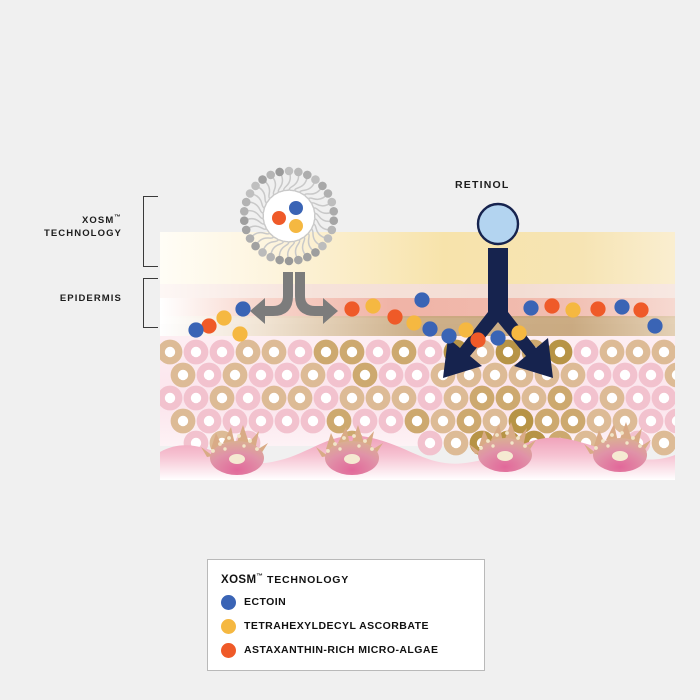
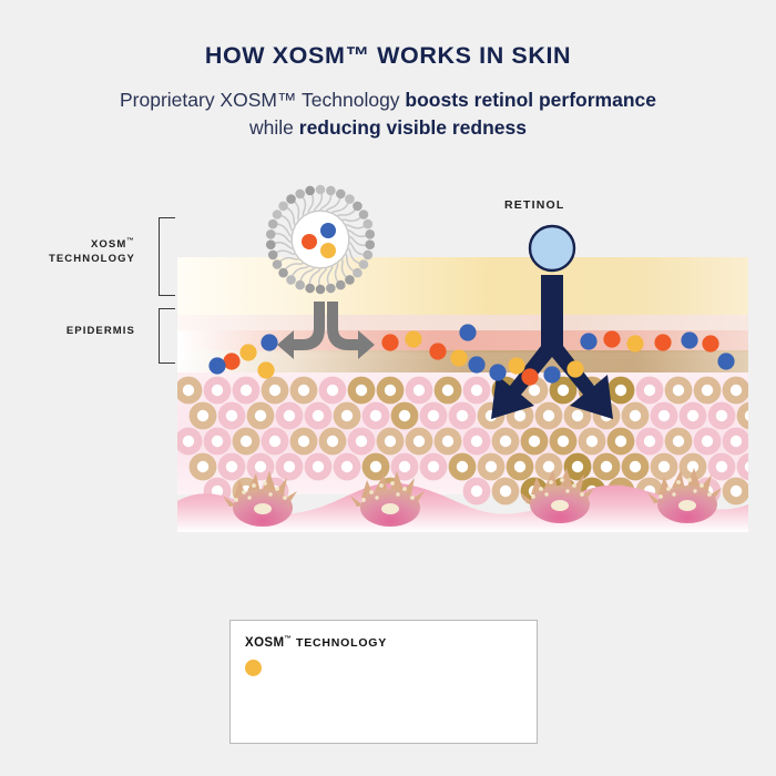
+ HOW XOSM™ WORKS IN SKIN
+ Proprietary XOSM™ Technology boosts retinol performance while reducing visible redness
  XOSM
  TECHNOLOGY
  EPIDERMIS
  XOSM TECHNOLOGY
- ECTOIN
- TETRAHEXYLDECYL ASCORBATE
- ASTAXANTHIN-RICH MICRO-ALGAE
  RETINOL
